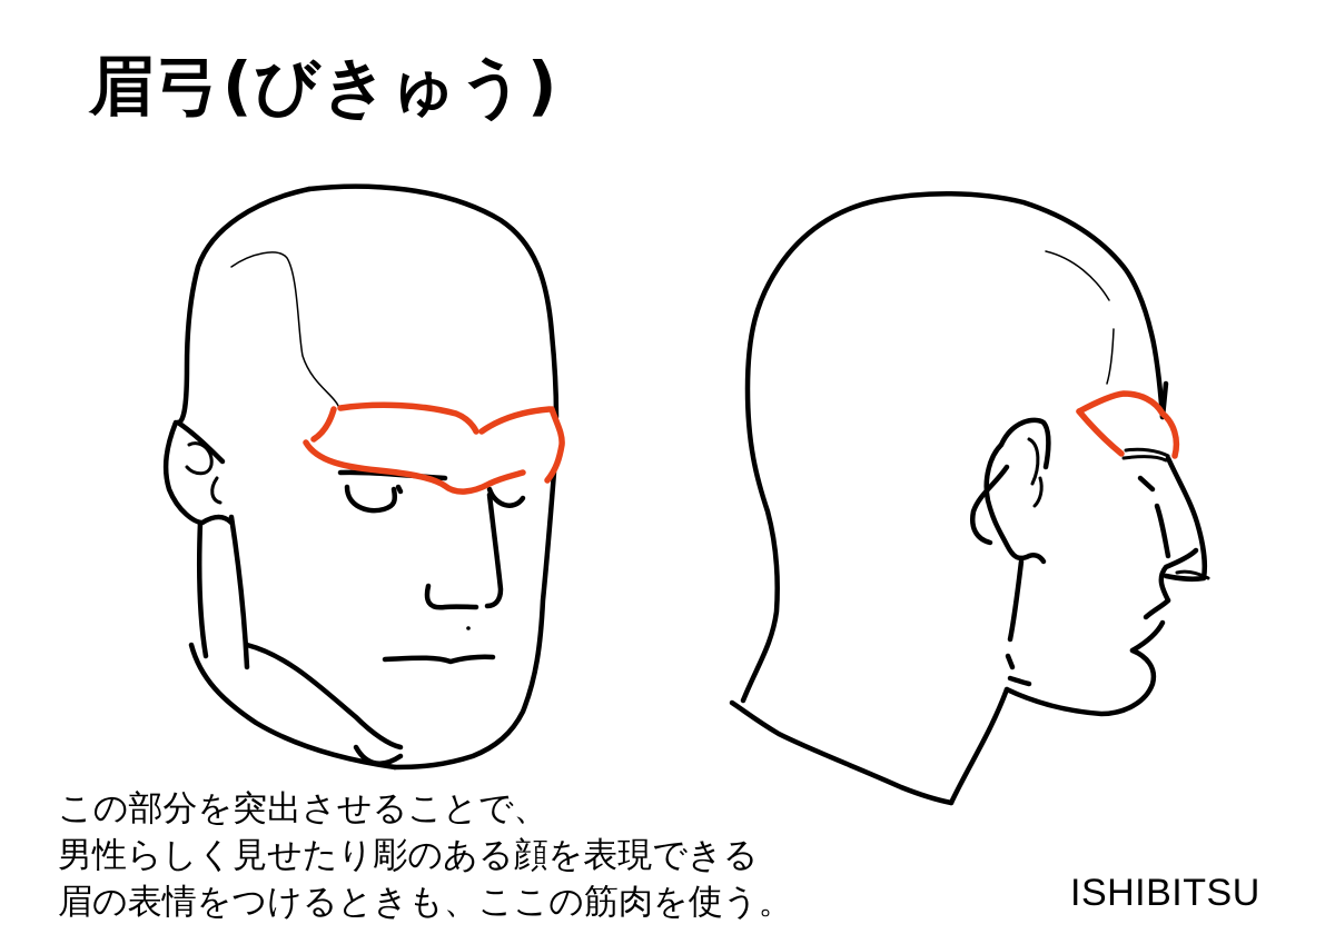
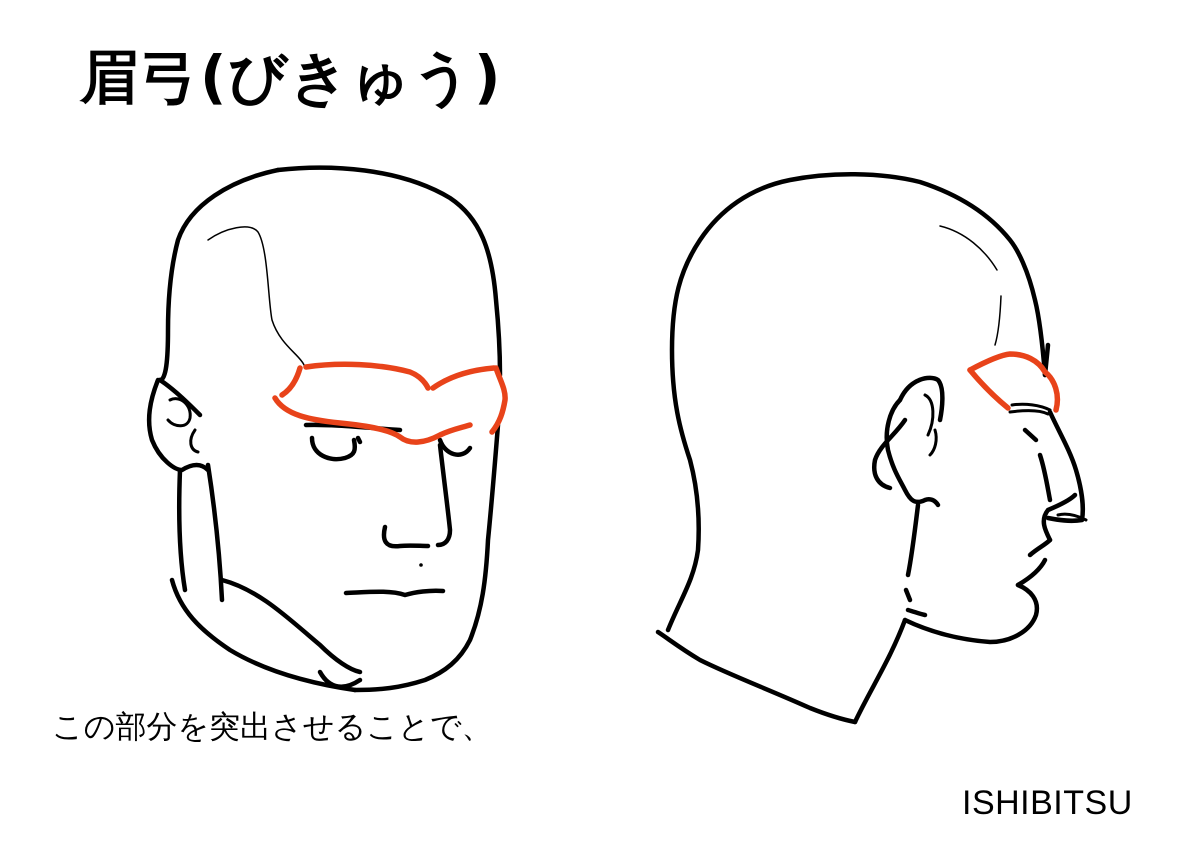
  眉弓(びきゅう)
  この部分を突出させることで、
- 男性らしく見せたり彫のある顔を表現できる
- 眉の表情をつけるときも、ここの筋肉を使う。
  ISHIBITSU
